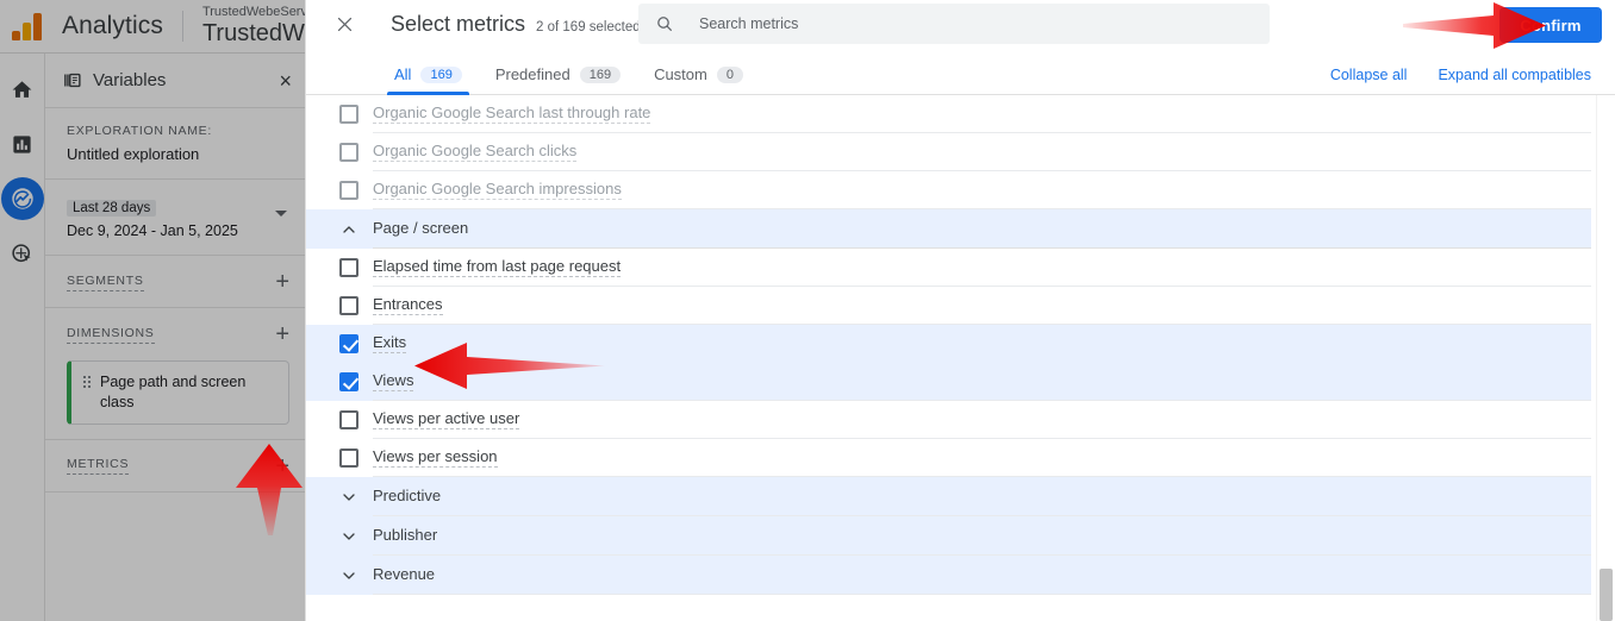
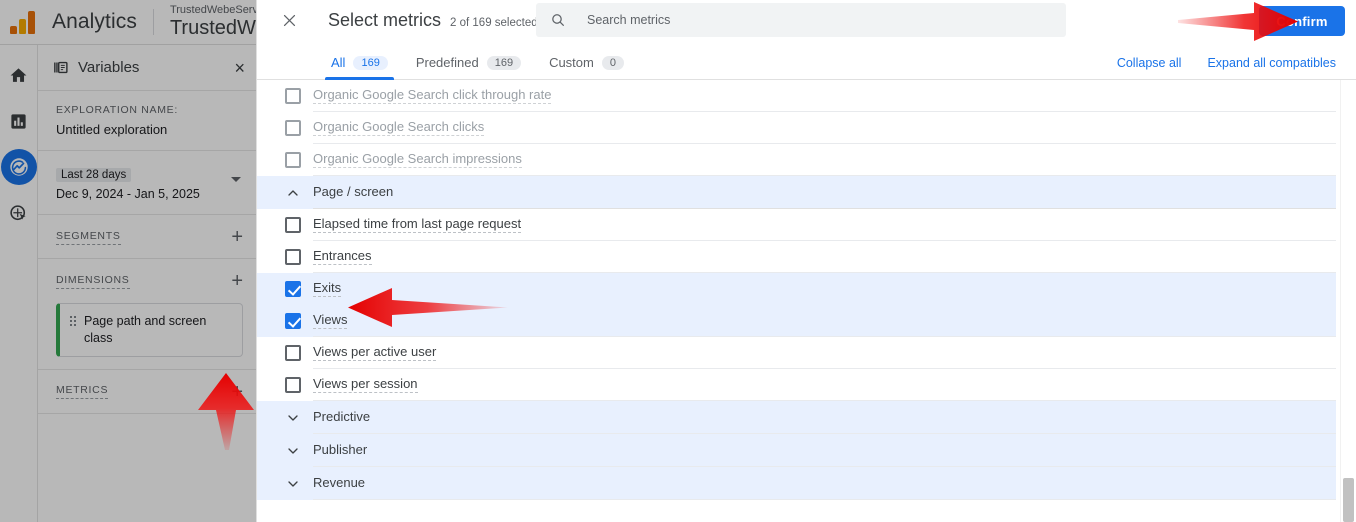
  Analytics
  TrustedWebeSer
  Variables
  ×
  EXPLORATION NAME:
  Untitled exploration
  Last 28 days
  Dec 9, 2024 - Jan 5, 2025
  SEGMENTS
  +
  DIMENSIONS
  +
  Page path and screen class
  METRICS
  Select metrics
  2 of 169 selected
  Search metrics
  nfirm
  All
  169
  Predefined
  169
  Custom
  0
  Collapse all
  Expand all compatibles
- Organic Google Search last through rate
+ Organic Google Search click through rate
  Organic Google Search clicks
  Organic Google Search impressions
  Page / screen
  Elapsed time from last page request
  Entrances
  Exits
  Views
  Views per active user
  Views per session
  Predictive
  Publisher
  Revenue
